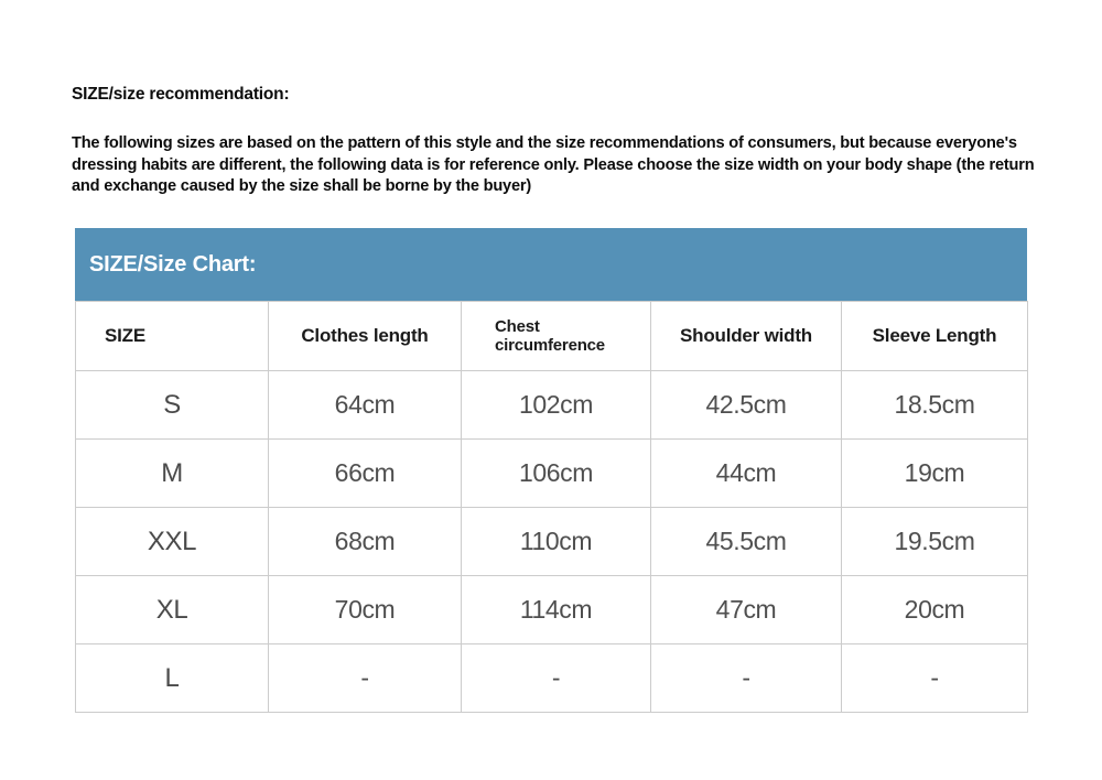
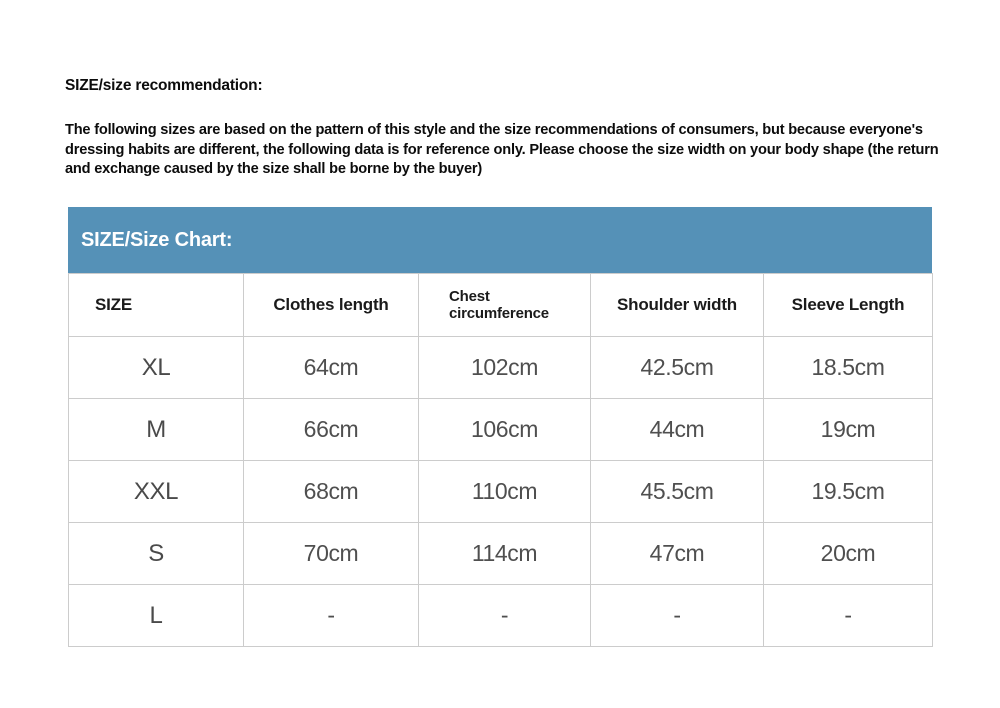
  SIZE/size recommendation:
  The following sizes are based on the pattern of this style and the size recommendations of consumers, but because everyone's dressing habits are different, the following data is for reference only. Please choose the size width on your body shape (the return and exchange caused by the size shall be borne by the buyer)
  SIZE/Size Chart:
  SIZE	Clothes length	Chest circumference	Shoulder width	Sleeve Length
- S	64cm	102cm	42.5cm	18.5cm
+ XL	64cm	102cm	42.5cm	18.5cm
  M	66cm	106cm	44cm	19cm
  XXL	68cm	110cm	45.5cm	19.5cm
- XL	70cm	114cm	47cm	20cm
+ S	70cm	114cm	47cm	20cm
  L	-	-	-	-
